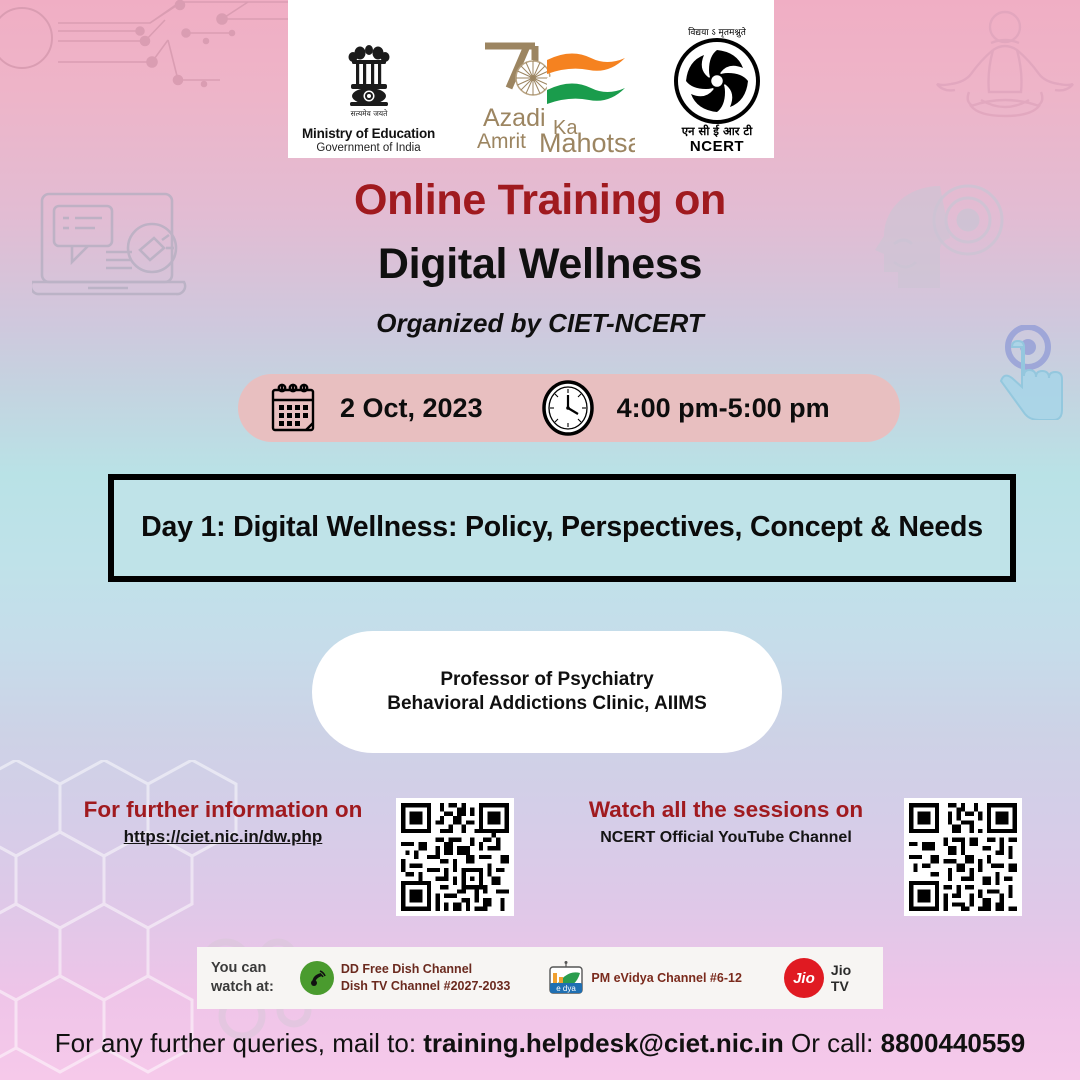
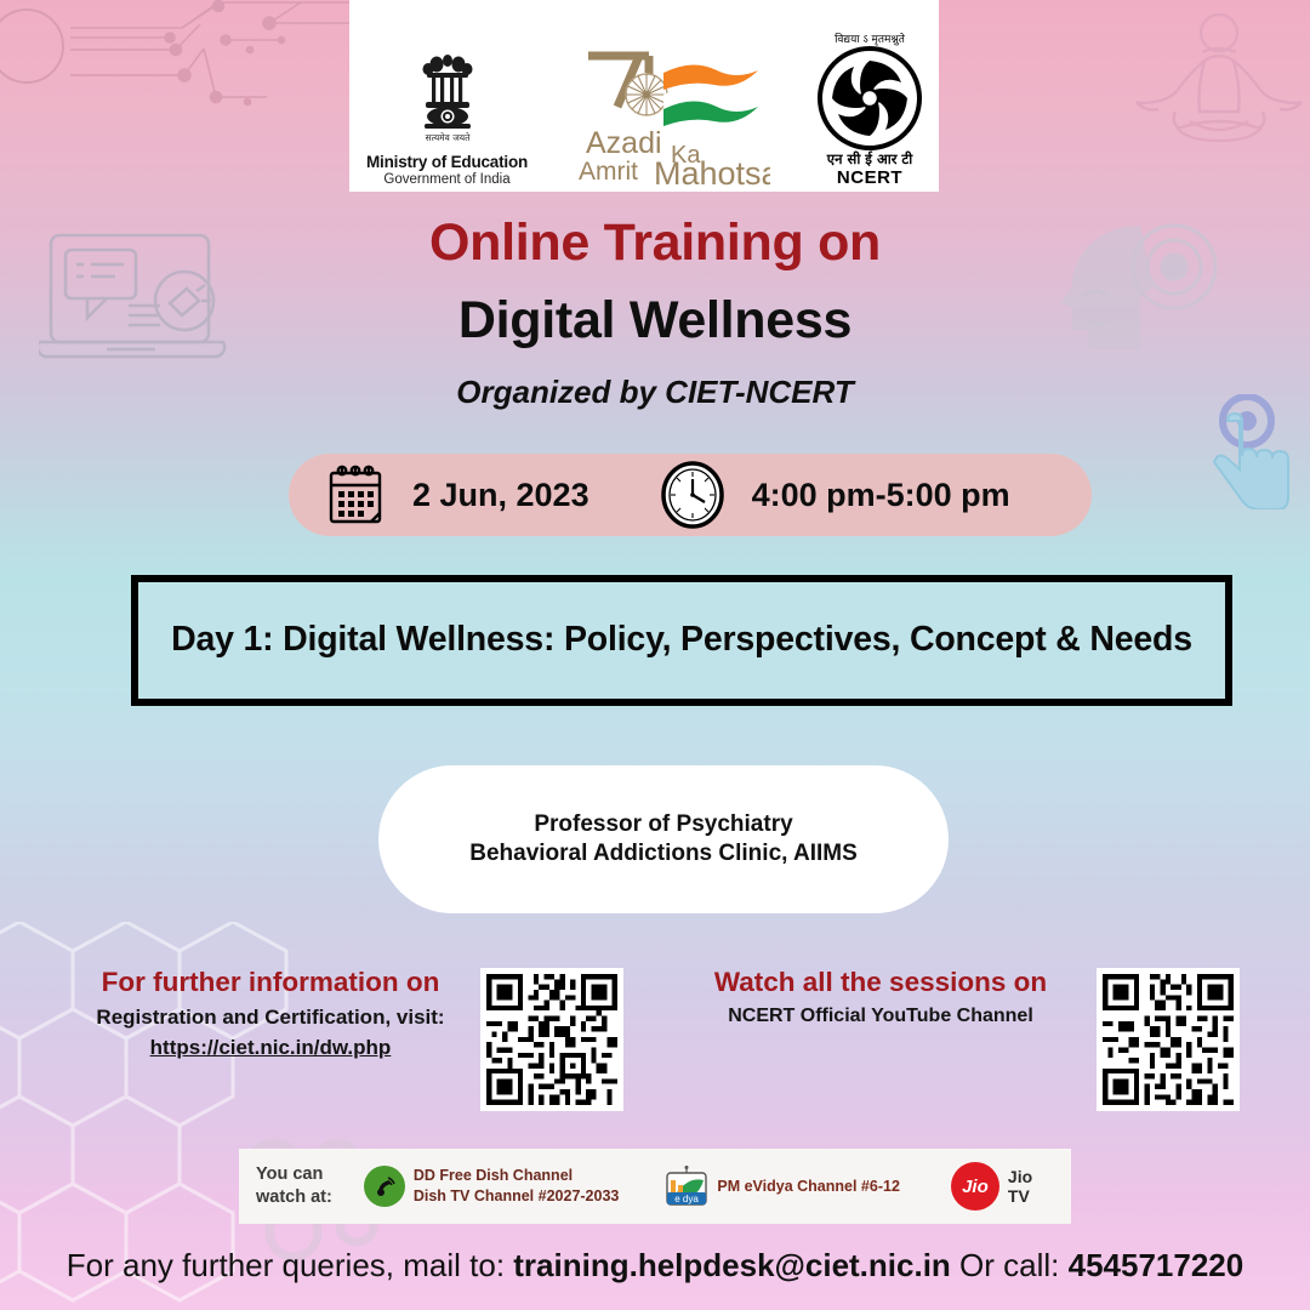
  सत्यमेव जयते
  Ministry of Education
  Government of India
  Azadi
  Ka
  Amrit
  Mahots
  विद्यया ऽ मृतमश्नुते
  एन सी ई आर टी
  NCERT
  Online Training on
  Digital Wellness
  Organized by CIET-NCERT
- 2 Oct, 2023
+ 2 Jun, 2023
  4:00 pm-5:00 pm
  Day 1: Digital Wellness: Policy, Perspectives, Concept & Needs
  Professor of Psychiatry
  Behavioral Addictions Clinic, AIIMS
  For further information on
+ Registration and Certification, visit:
  https://ciet.nic.in/dw.php
  Watch all the sessions on
  NCERT Official YouTube Channel
  You can
  watch at:
  DD Free Dish Channel
  Dish TV Channel #2027-2033
  e dya
  PM eVidya Channel #6-12
  Jio
  Jio TV
- For any further queries, mail to: training.helpdesk@ciet.nic.in Or call: 8800440559
+ For any further queries, mail to: training.helpdesk@ciet.nic.in Or call: 4545717220
